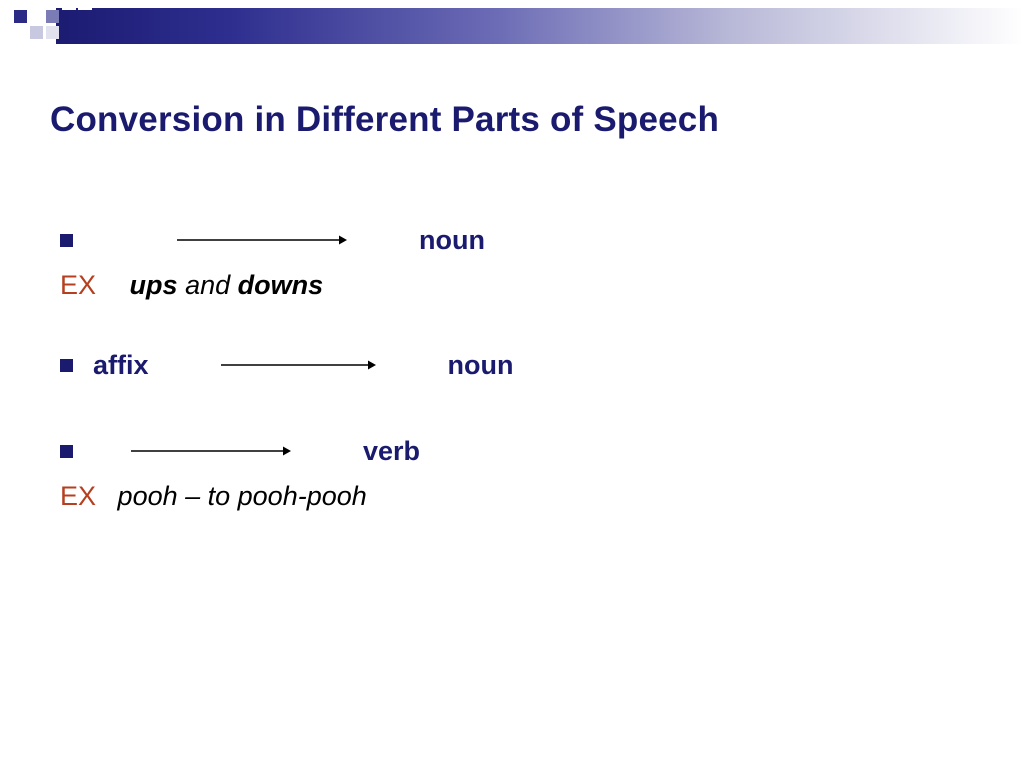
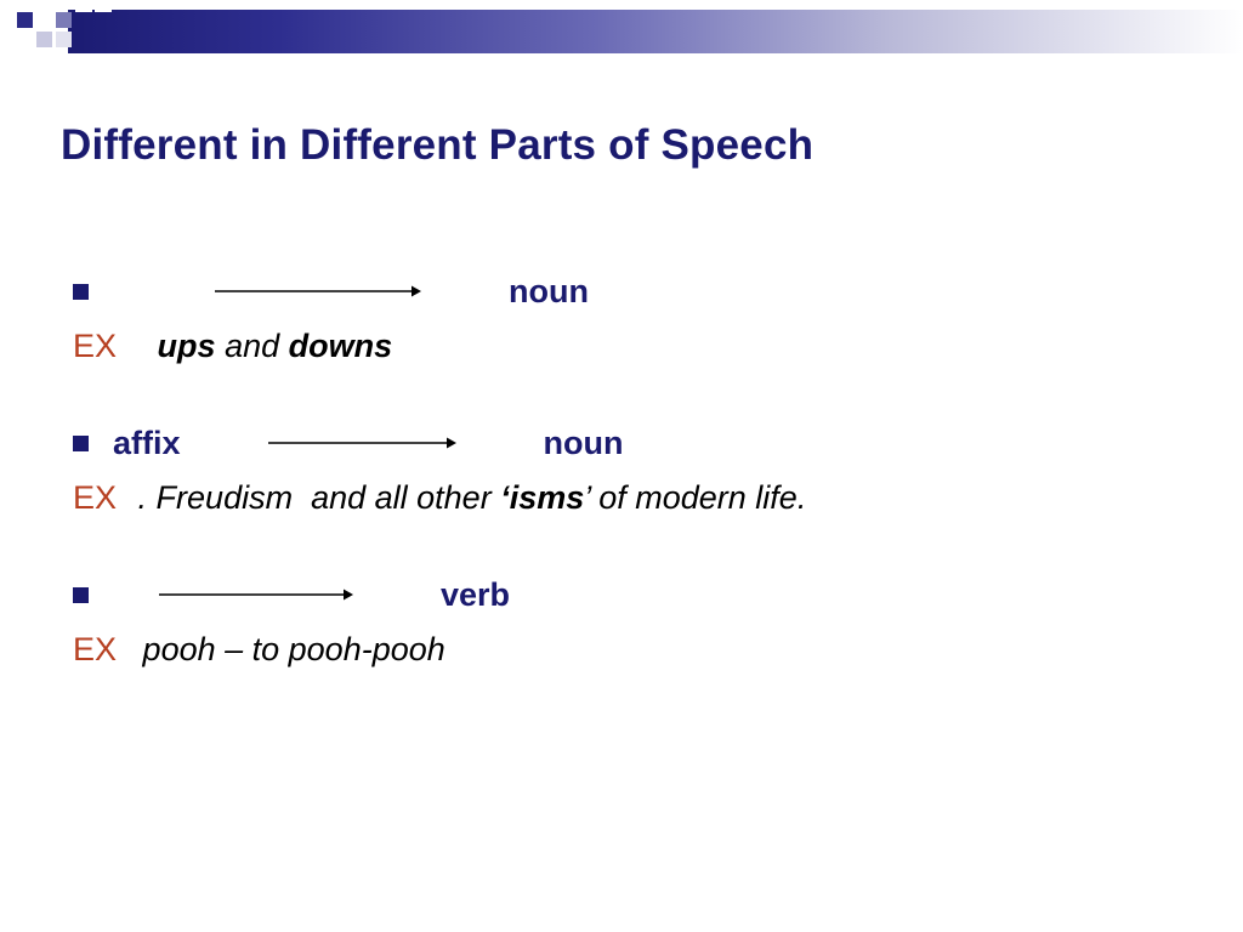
- Conversion in Different Parts of Speech
+ Different in Different Parts of Speech
  noun
  EX ups and downs
  affix
  noun
+ EX . Freudism and all other ‘isms’ of modern life.
  verb
  EX pooh – to pooh-pooh
